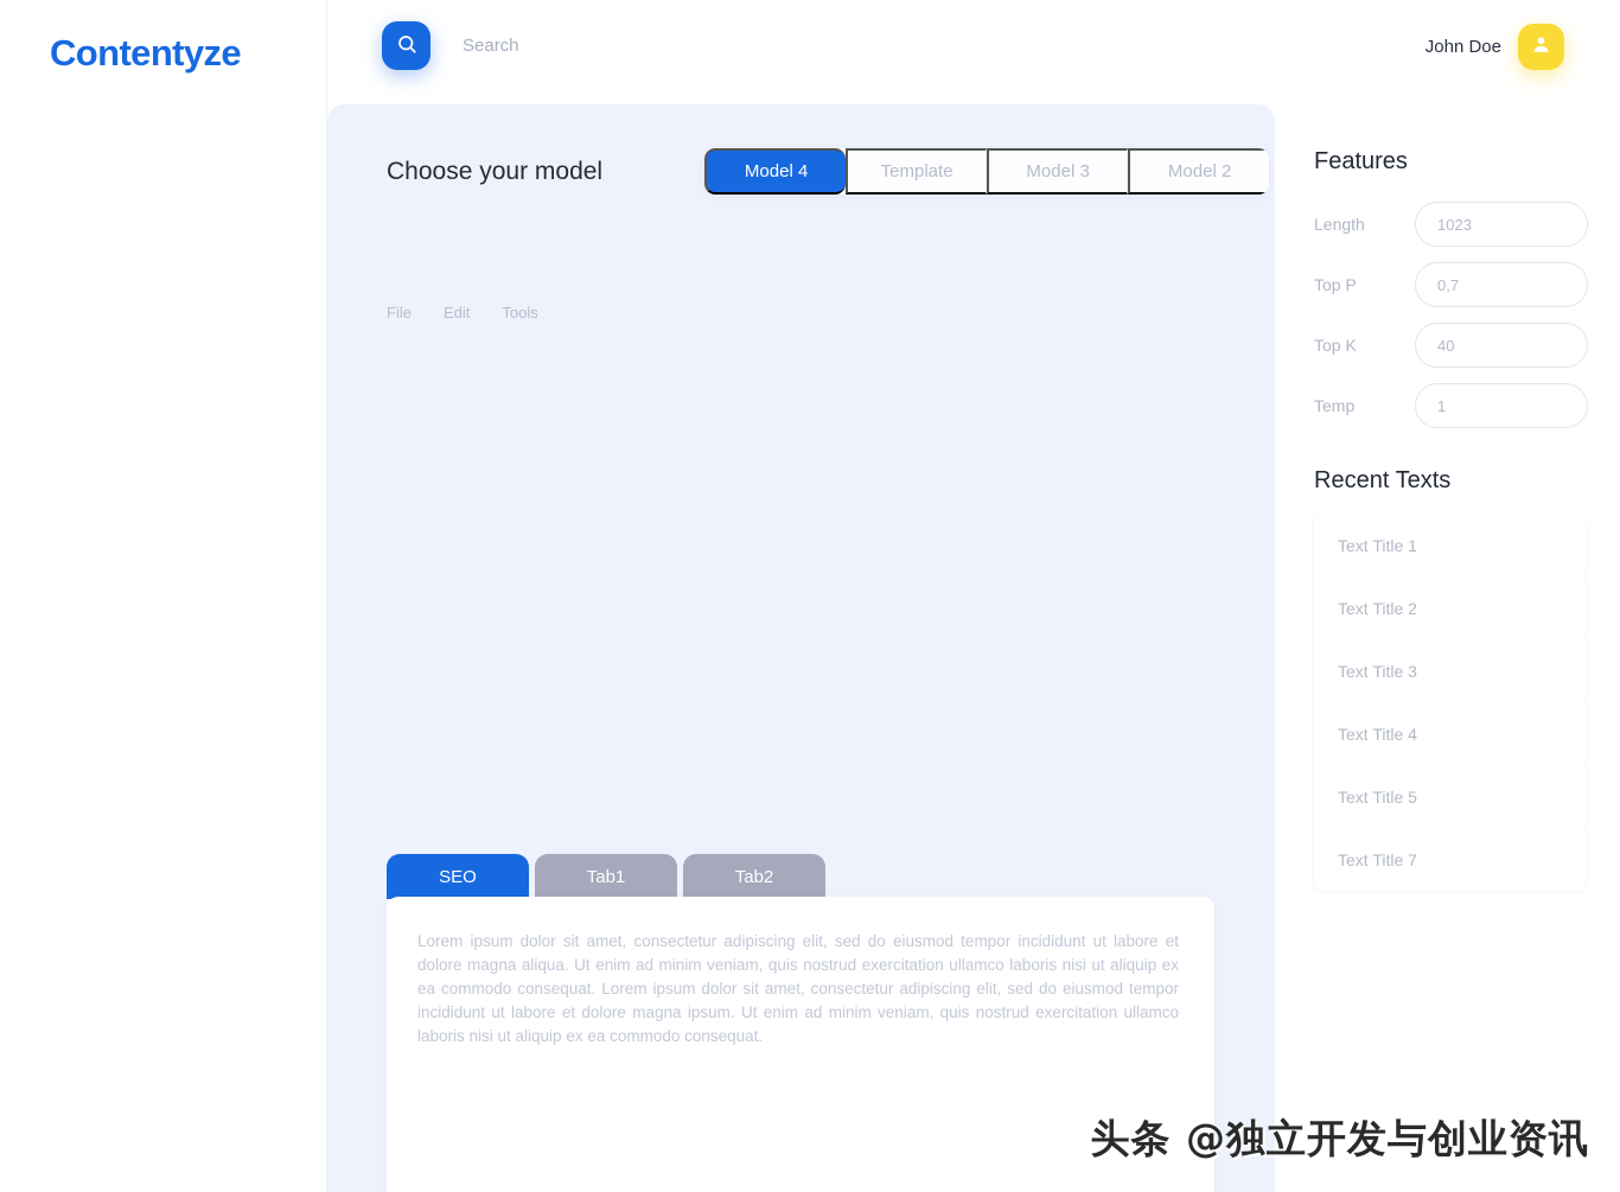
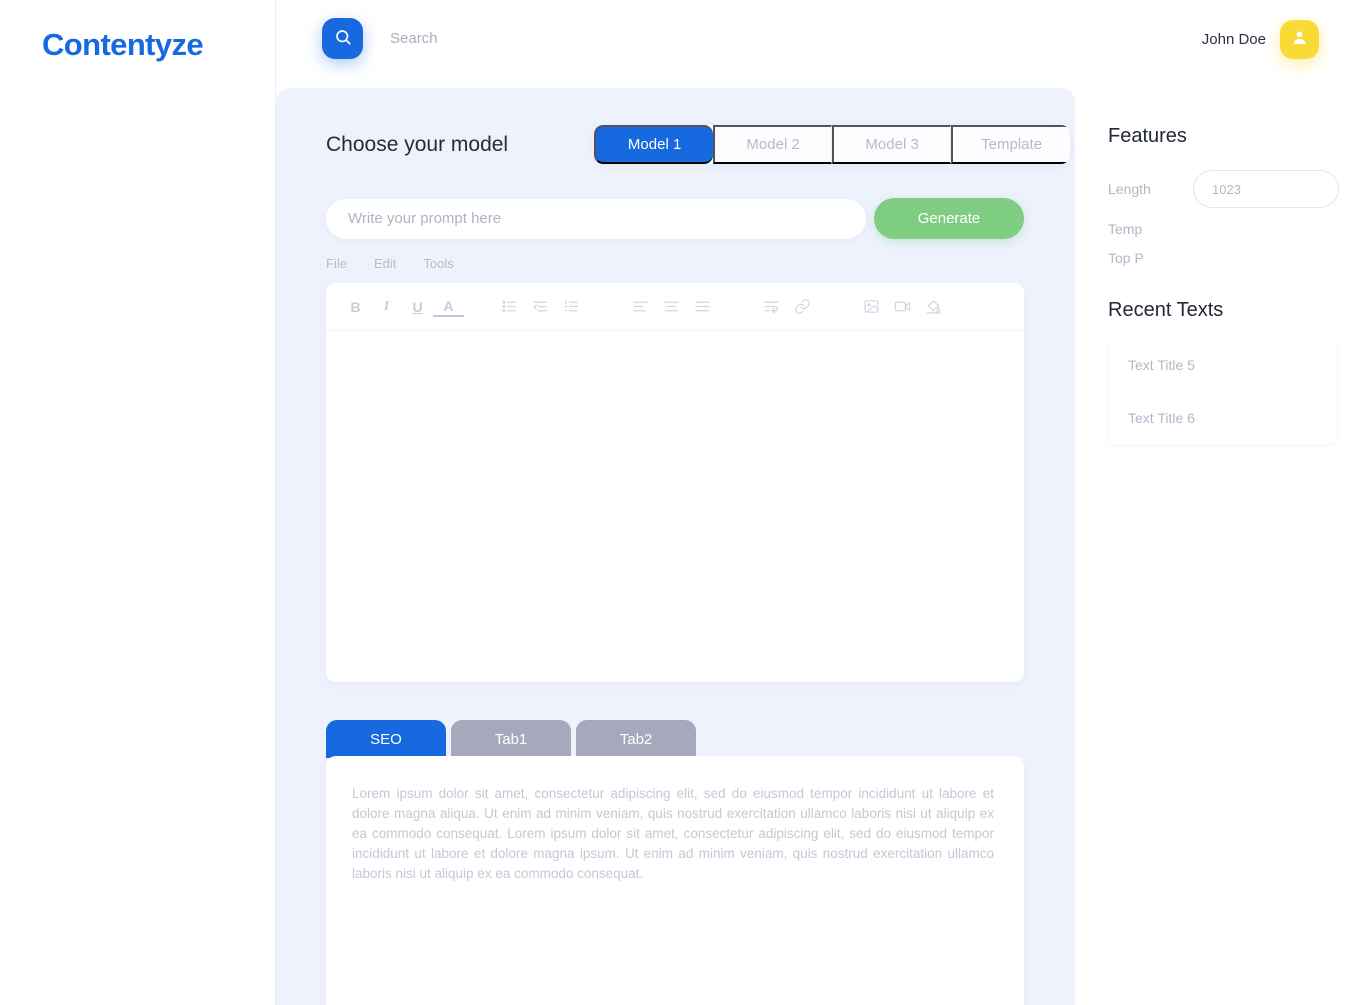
  Contentyze
  Search
  John Doe
  Choose your model
- Model 4
+ Model 1
- Template
+ Model 2
  Model 3
- Model 2
+ Template
+ Write your prompt here
+ Generate
  File
  Edit
  Tools
+ B
+ I
+ U
+ A
  SEO
  Tab1
  Tab2
  Lorem ipsum dolor sit amet, consectetur adipiscing elit, sed do eiusmod tempor incididunt ut labore et dolore magna aliqua. Ut enim ad minim veniam, quis nostrud exercitation ullamco laboris nisi ut aliquip ex ea commodo consequat. Lorem ipsum dolor sit amet, consectetur adipiscing elit, sed do eiusmod tempor incididunt ut labore et dolore magna ipsum. Ut enim ad minim veniam, quis nostrud exercitation ullamco laboris nisi ut aliquip ex ea commodo consequat.
  Features
  Length
  1023
- Top P
+ Temp
- 0,7
- Top K
- 40
- Temp
+ Top P
- 1
  Recent Texts
- Text Title 1
- Text Title 2
- Text Title 3
- Text Title 4
  Text Title 5
- Text Title 7
+ Text Title 6
- 头条 @独立开发与创业资讯
